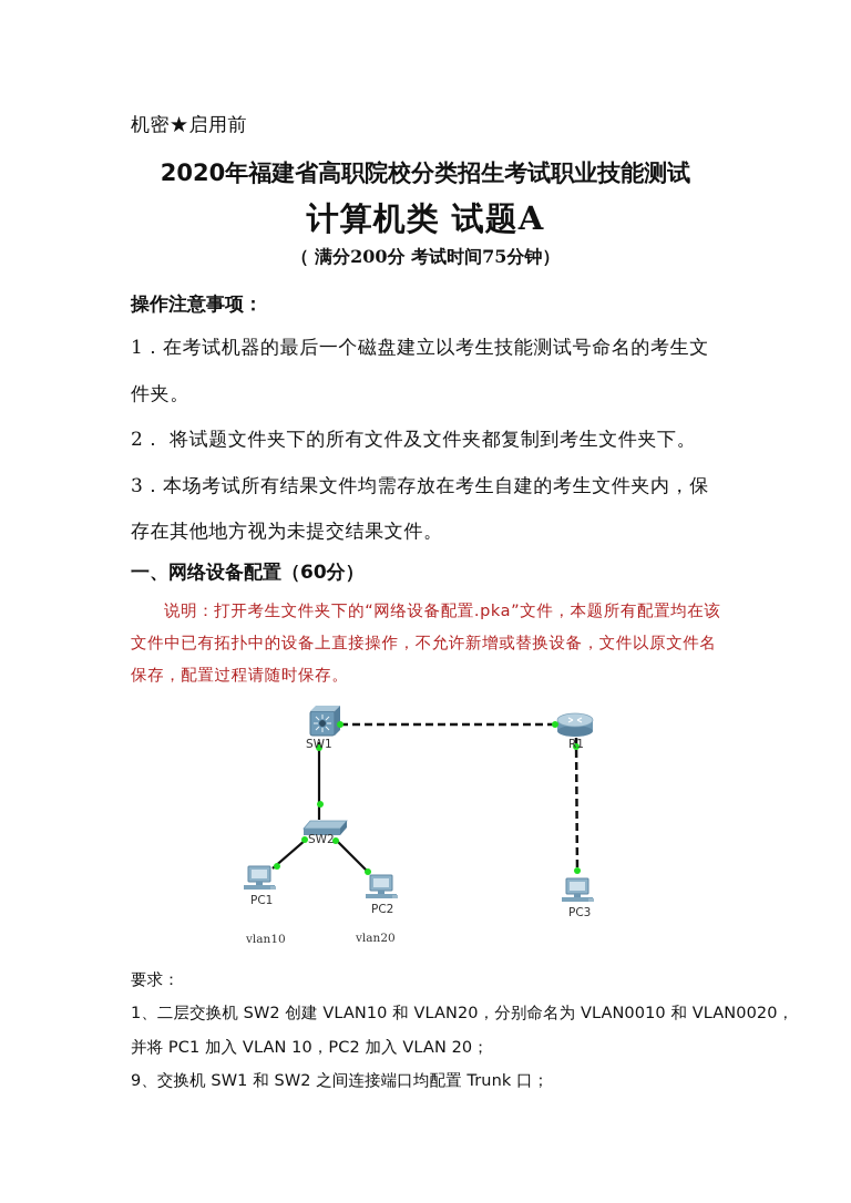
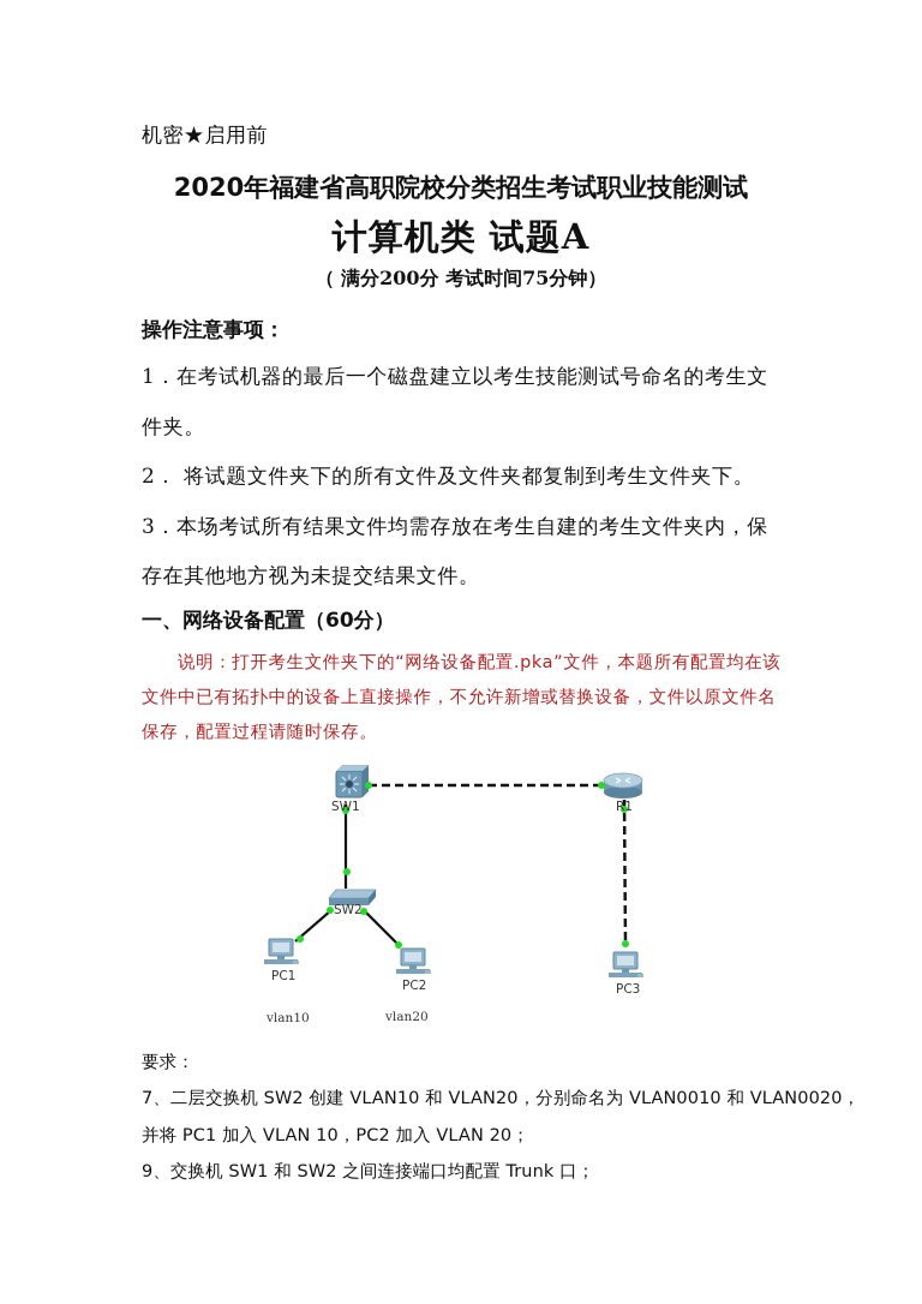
  机密★启用前
  2020年福建省高职院校分类招生考试职业技能测试
  计算机类 试题A
  （ 满分200分 考试时间75分钟）
  操作注意事项：
  1．在考试机器的最后一个磁盘建立以考生技能测试号命名的考生文
  件夹。
  2． 将试题文件夹下的所有文件及文件夹都复制到考生文件夹下。
  3．本场考试所有结果文件均需存放在考生自建的考生文件夹内，保
  存在其他地方视为未提交结果文件。
  一、网络设备配置（60分）
  说明：打开考生文件夹下的“网络设备配置.pka”文件，本题所有配置均在该
  文件中已有拓扑中的设备上直接操作，不允许新增或替换设备，文件以原文件名
  保存，配置过程请随时保存。
  SW1
  R1
  SW2
  PC1
  PC2
  PC3
  vlan10
  vlan20
  要求：
- 1、二层交换机 SW2 创建 VLAN10 和 VLAN20，分别命名为 VLAN0010 和 VLAN0020，
+ 7、二层交换机 SW2 创建 VLAN10 和 VLAN20，分别命名为 VLAN0010 和 VLAN0020，
  并将 PC1 加入 VLAN 10，PC2 加入 VLAN 20；
  9、交换机 SW1 和 SW2 之间连接端口均配置 Trunk 口；
